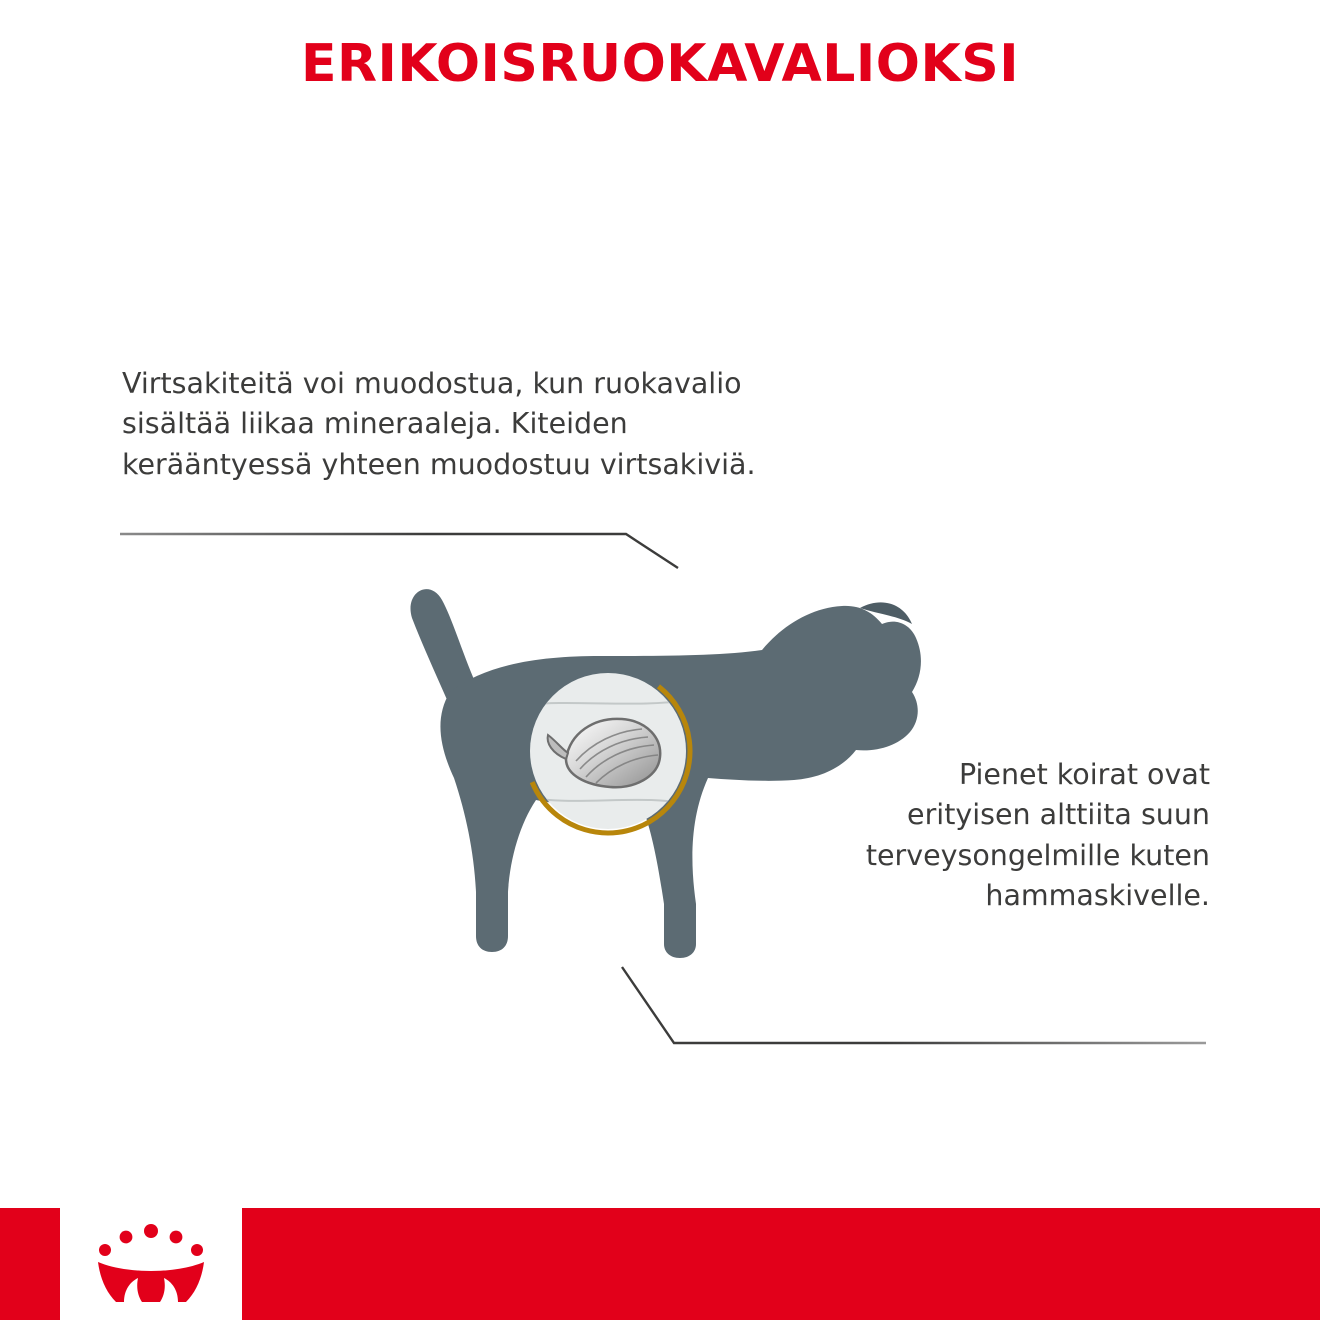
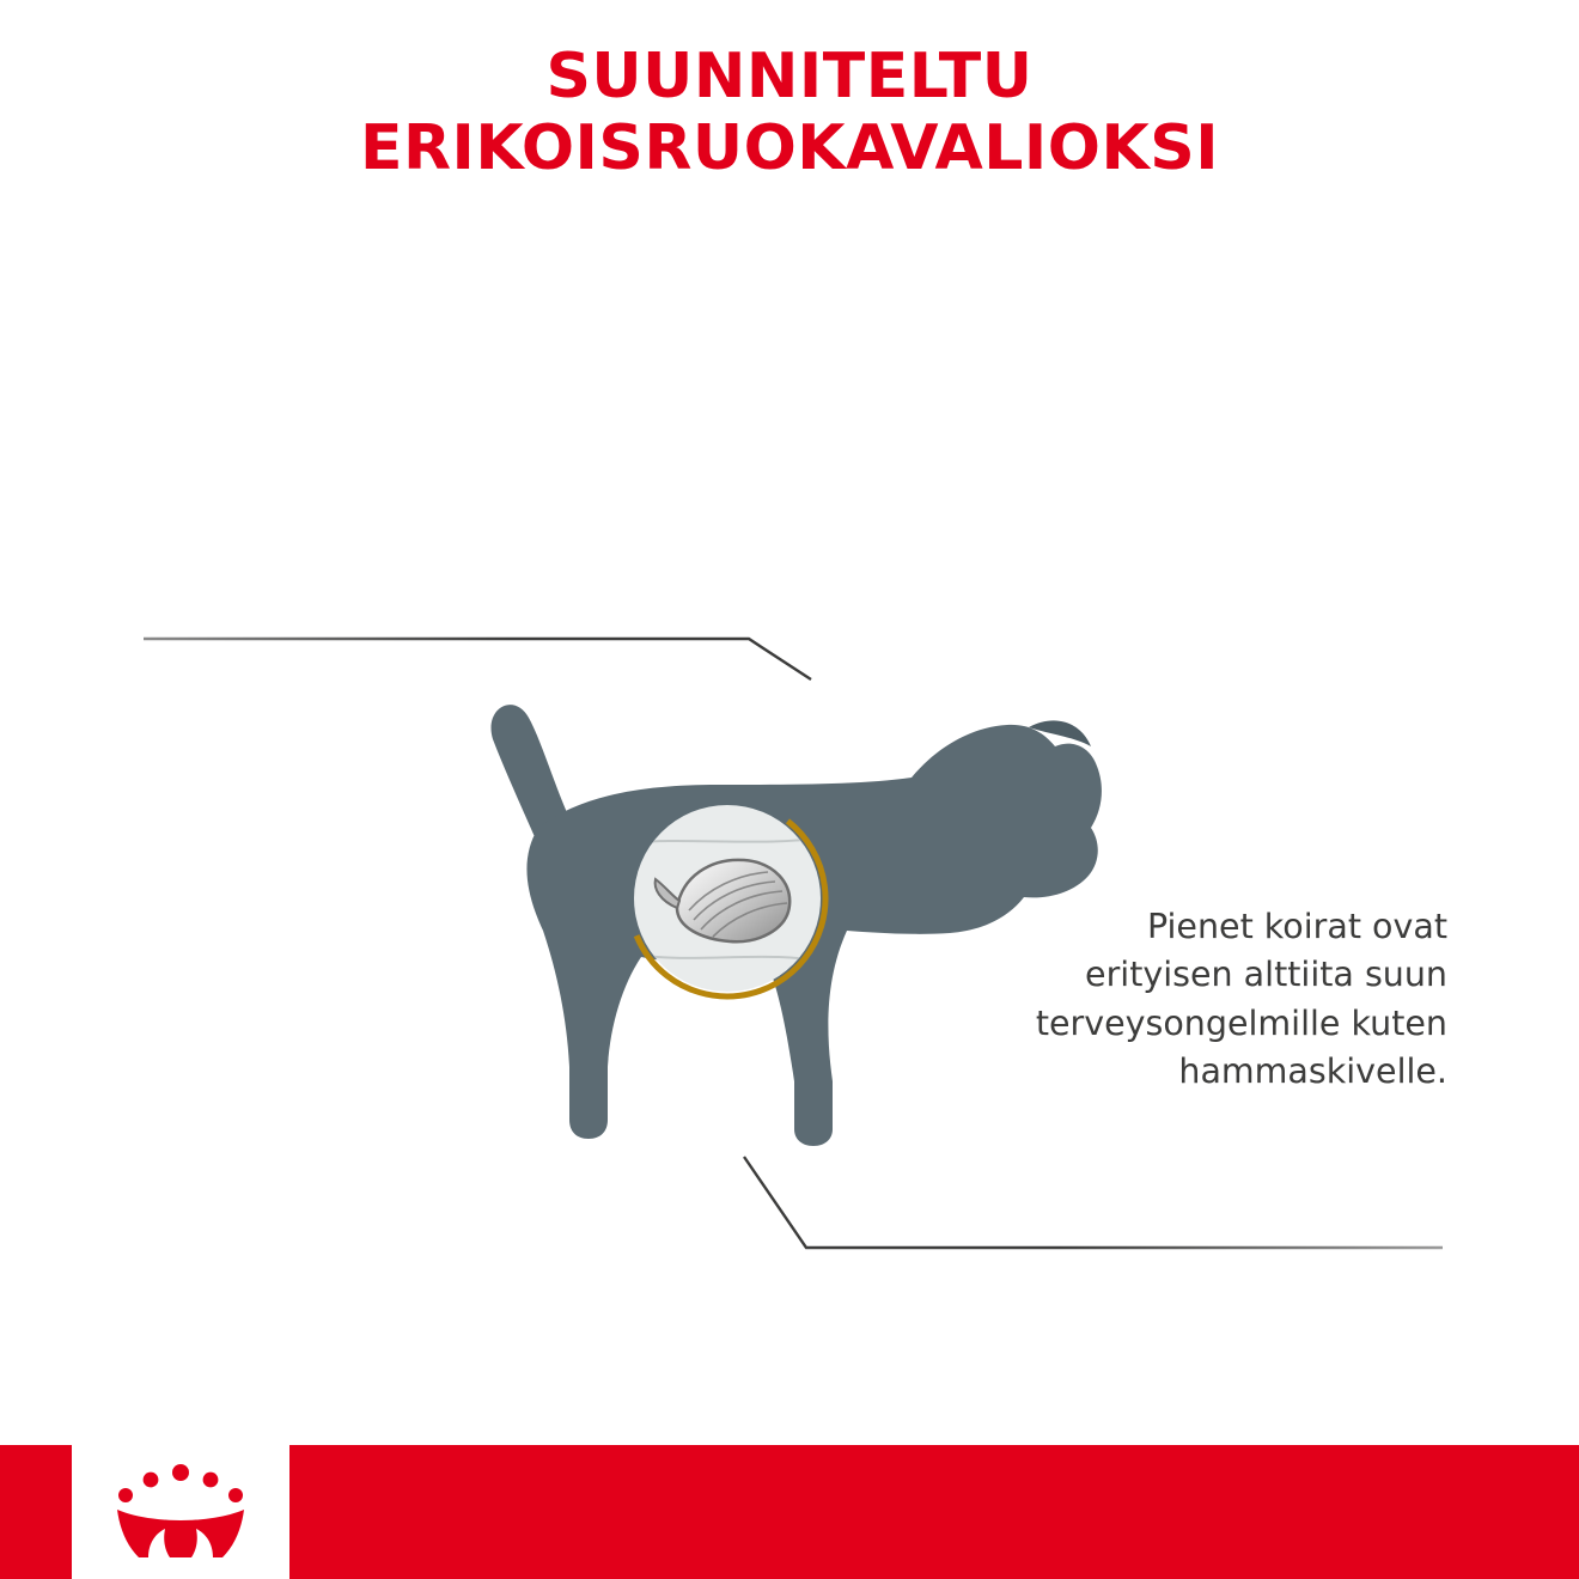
+ SUUNNITELTU
  ERIKOISRUOKAVALIOKSI
- Virtsakiteitä voi muodostua, kun ruokavalio sisältää liikaa mineraaleja. Kiteiden kerääntyessä yhteen muodostuu virtsakiviä.
  Pienet koirat ovat erityisen alttiita suun terveysongelmille kuten hammaskivelle.
